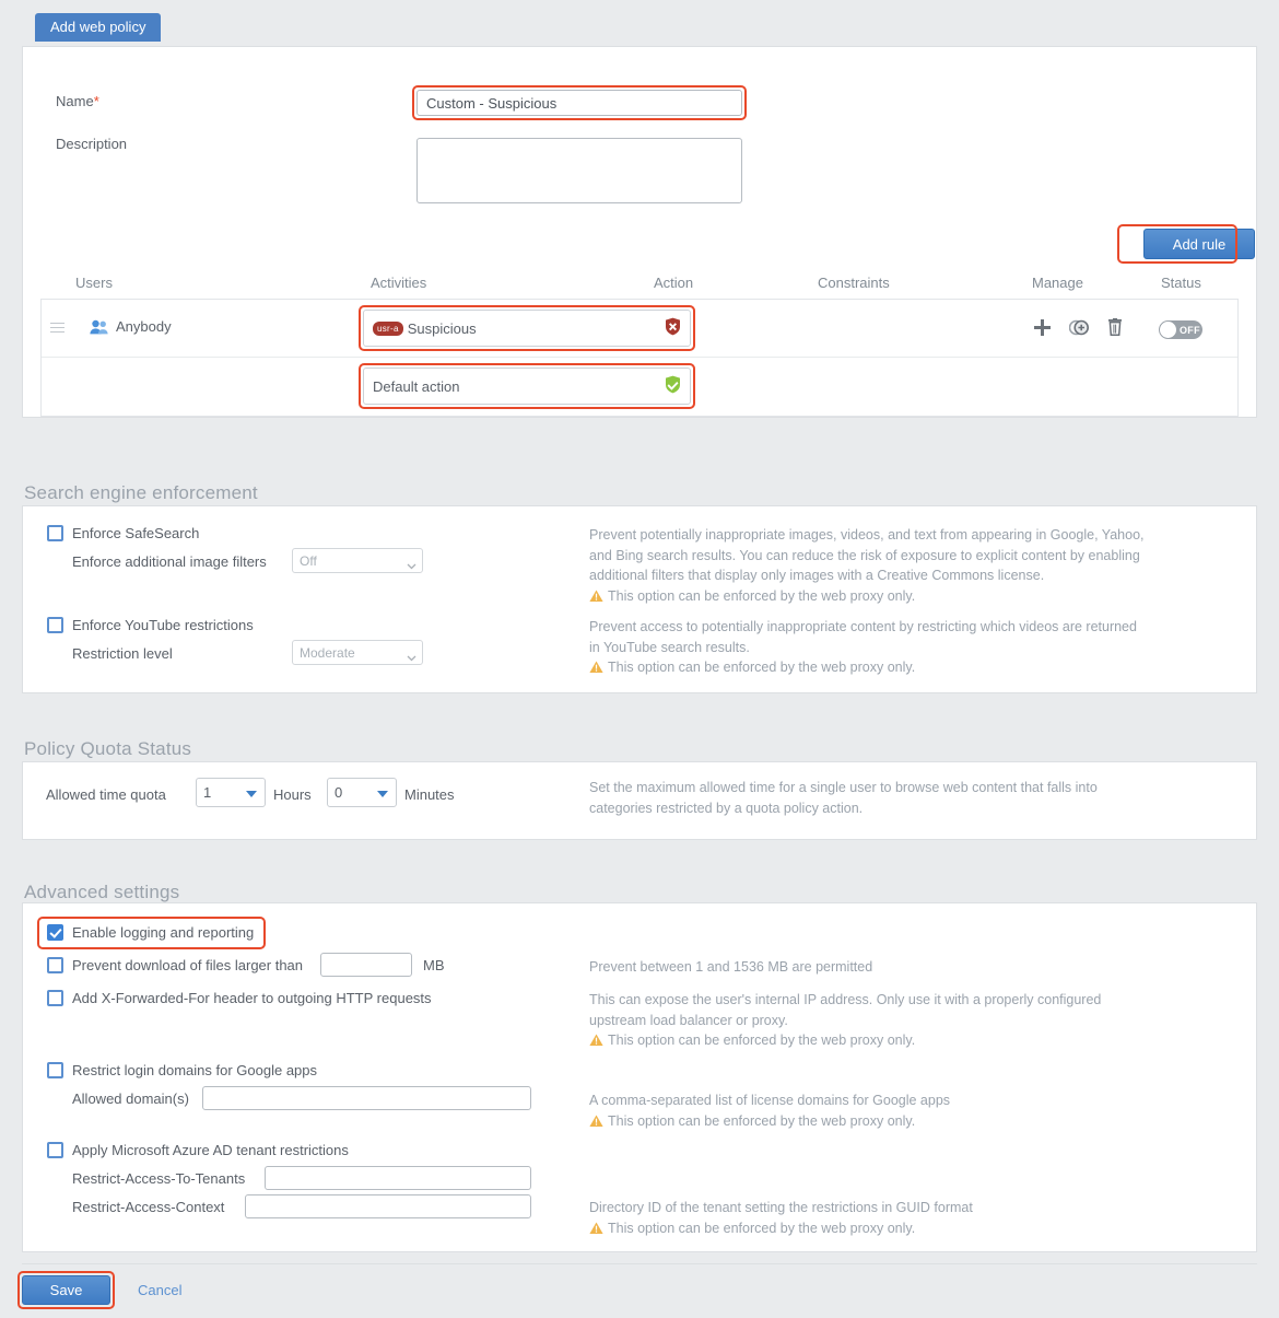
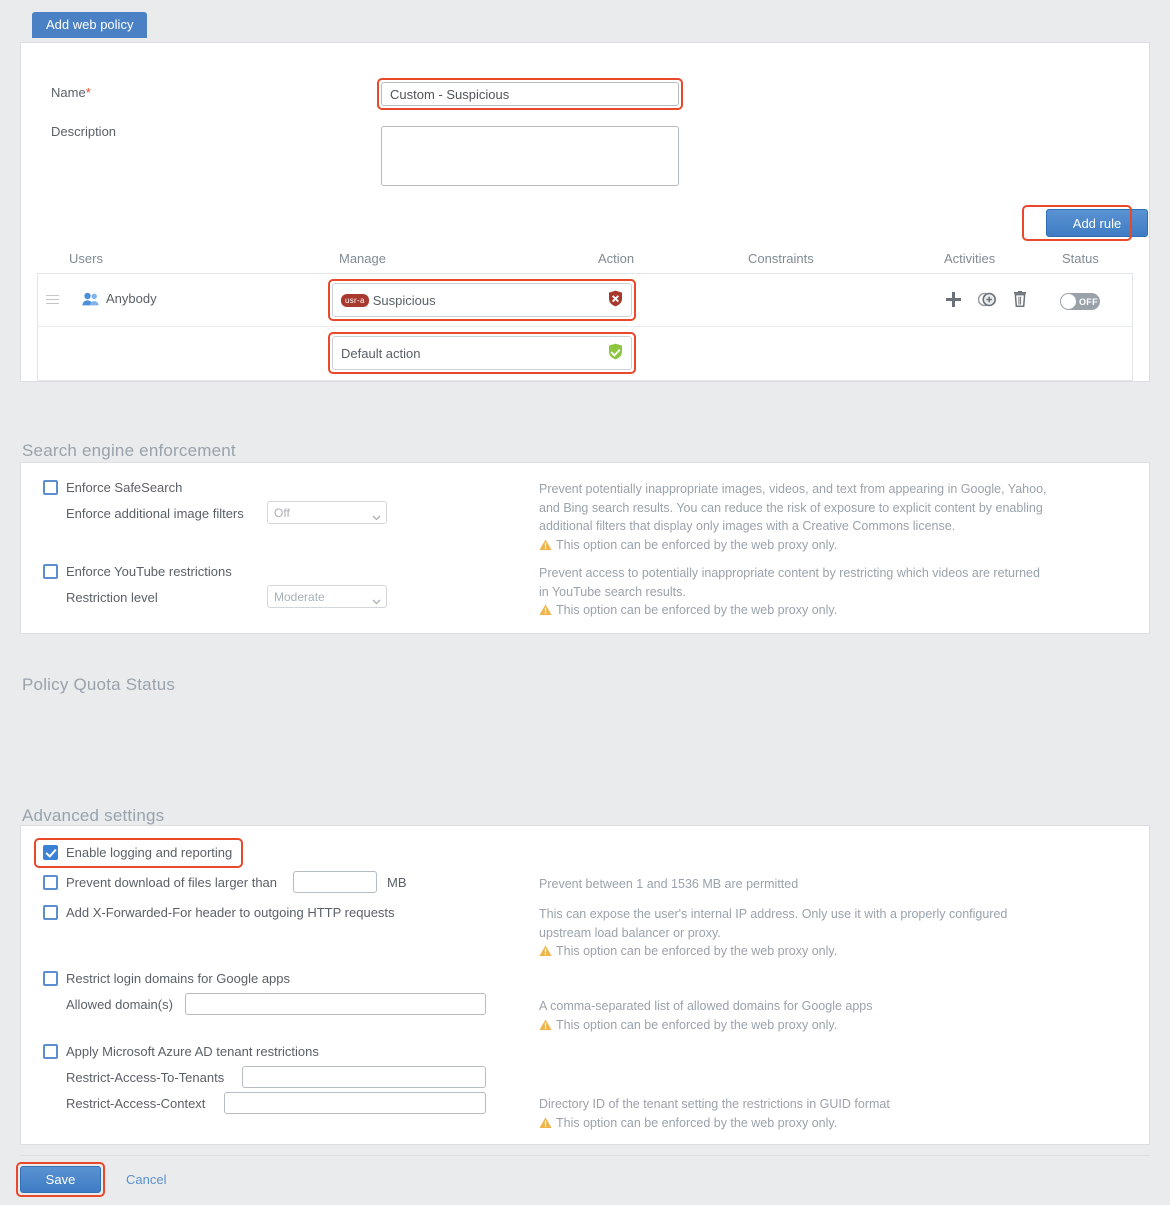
  Add web policy
  Name*
  Custom - Suspicious
  Description
  Add rule
  Users
- Activities
+ Manage
  Action
  Constraints
- Manage
+ Activities
  Status
  Anybody
  usr-a
  Suspicious
  OFF
  Default action
  Search engine enforcement
  Enforce SafeSearch
  Enforce additional image filters
  Off
  Enforce YouTube restrictions
  Restriction level
  Moderate
  Prevent potentially inappropriate images, videos, and text from appearing in Google, Yahoo, and Bing search results. You can reduce the risk of exposure to explicit content by enabling additional filters that display only images with a Creative Commons license.
  This option can be enforced by the web proxy only.
  Prevent access to potentially inappropriate content by restricting which videos are returned in YouTube search results.
  This option can be enforced by the web proxy only.
  Policy Quota Status
- Allowed time quota
- 1
- Hours
- 0
- Minutes
- Set the maximum allowed time for a single user to browse web content that falls into categories restricted by a quota policy action.
  Advanced settings
  Enable logging and reporting
  Prevent download of files larger than
  MB
  Prevent between 1 and 1536 MB are permitted
  Add X-Forwarded-For header to outgoing HTTP requests
  This can expose the user's internal IP address. Only use it with a properly configured upstream load balancer or proxy.
  This option can be enforced by the web proxy only.
  Restrict login domains for Google apps
  Allowed domain(s)
- A comma-separated list of license domains for Google apps
+ A comma-separated list of allowed domains for Google apps
  This option can be enforced by the web proxy only.
  Apply Microsoft Azure AD tenant restrictions
  Restrict-Access-To-Tenants
  Restrict-Access-Context
  Directory ID of the tenant setting the restrictions in GUID format
  This option can be enforced by the web proxy only.
  Save
  Cancel
